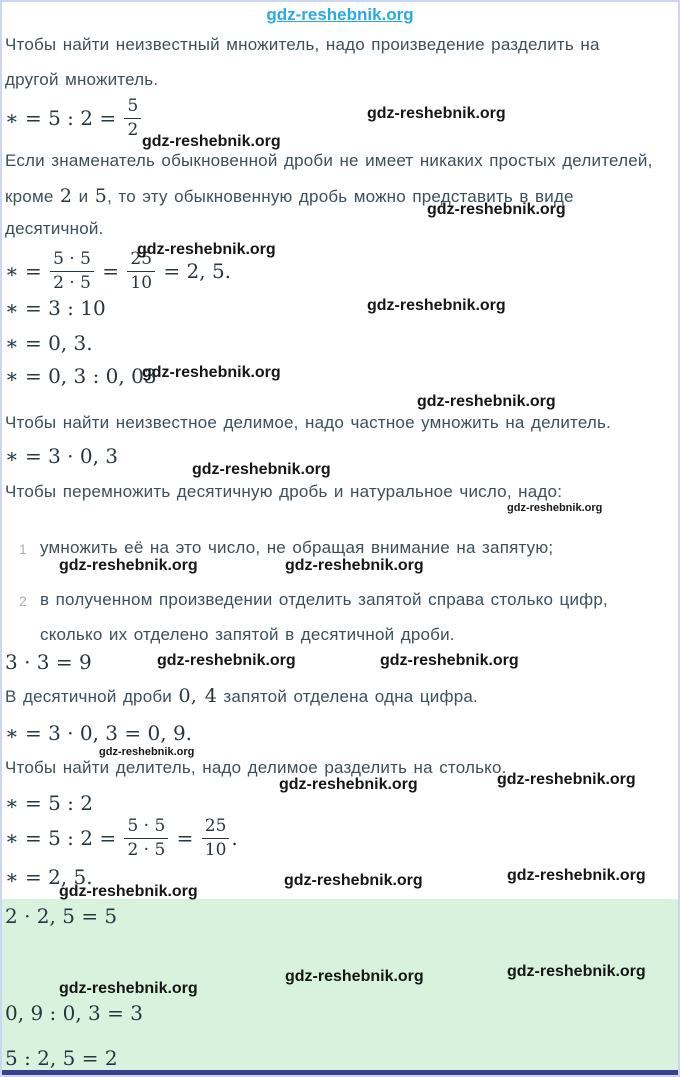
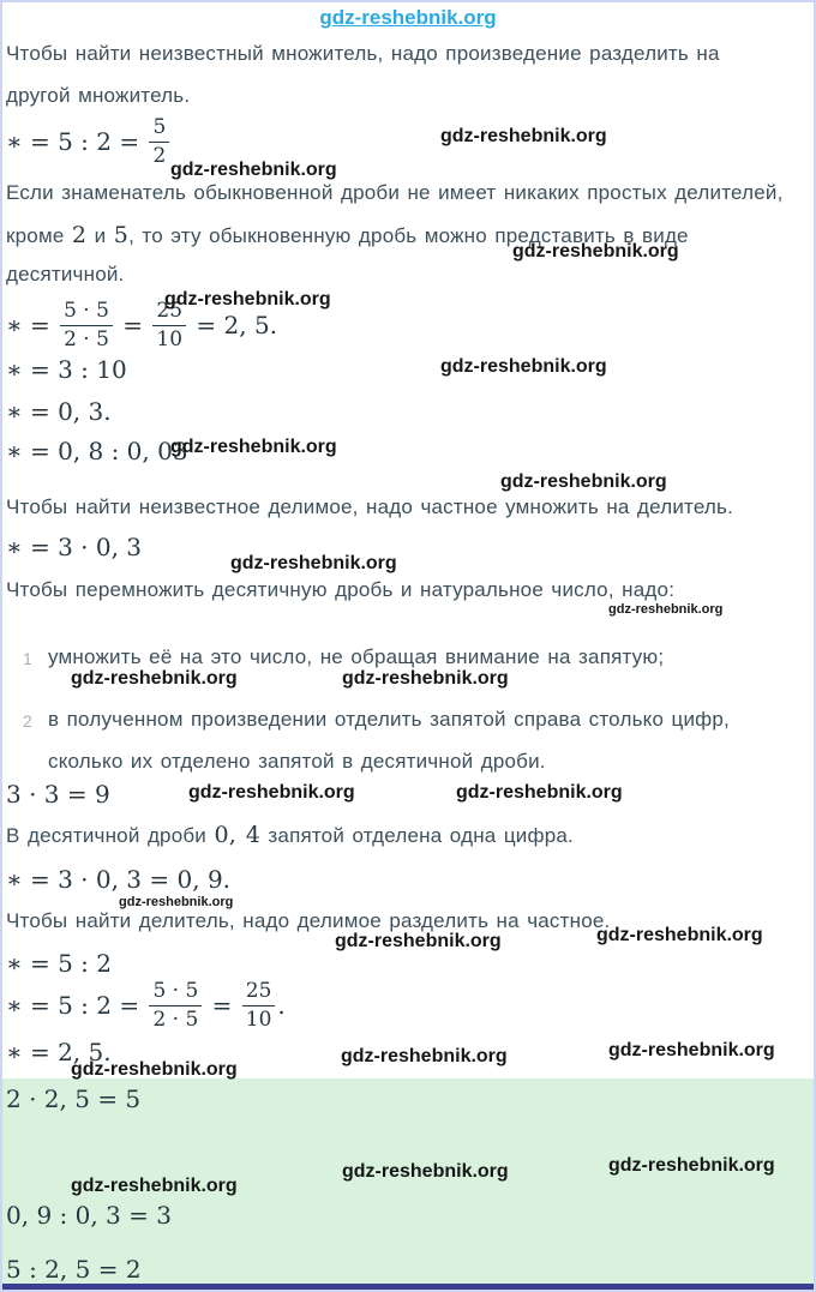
  gdz-reshebnik.org
  Чтобы найти неизвестный множитель, надо произведение разделить на
  другой множитель.
  ∗ = 5 : 2 =
  5
  2
  Если знаменатель обыкновенной дроби не имеет никаких простых делителей,
  кроме 2 и 5, то эту обыкновенную дробь можно представить в виде
  десятичной.
  ∗ =
  5 · 5
  2 · 5
  =
  25
  10
  = 2, 5.
  ∗ = 3 : 10
  ∗ = 0, 3.
- ∗ = 0, 3 : 0, 03
+ ∗ = 0, 8 : 0, 03
  Чтобы найти неизвестное делимое, надо частное умножить на делитель.
  ∗ = 3 · 0, 3
  Чтобы перемножить десятичную дробь и натуральное число, надо:
  1
  умножить её на это число, не обращая внимание на запятую;
  2
  в полученном произведении отделить запятой справа столько цифр,
  сколько их отделено запятой в десятичной дроби.
  3 · 3 = 9
  В десятичной дроби 0, 4 запятой отделена одна цифра.
  ∗ = 3 · 0, 3 = 0, 9.
- Чтобы найти делитель, надо делимое разделить на столько.
+ Чтобы найти делитель, надо делимое разделить на частное.
  ∗ = 5 : 2
  ∗ = 5 : 2 =
  5 · 5
  2 · 5
  =
  25
  10
  .
  ∗ = 2, 5.
  2 · 2, 5 = 5
  0, 9 : 0, 3 = 3
  5 : 2, 5 = 2
  gdz-reshebnik.org
  gdz-reshebnik.org
  gdz-reshebnik.org
  gdz-reshebnik.org
  gdz-reshebnik.org
  gdz-reshebnik.org
  gdz-reshebnik.org
  gdz-reshebnik.org
  gdz-reshebnik.org
  gdz-reshebnik.org
  gdz-reshebnik.org
  gdz-reshebnik.org
  gdz-reshebnik.org
  gdz-reshebnik.org
  gdz-reshebnik.org
  gdz-reshebnik.org
  gdz-reshebnik.org
  gdz-reshebnik.org
  gdz-reshebnik.org
  gdz-reshebnik.org
  gdz-reshebnik.org
  gdz-reshebnik.org
